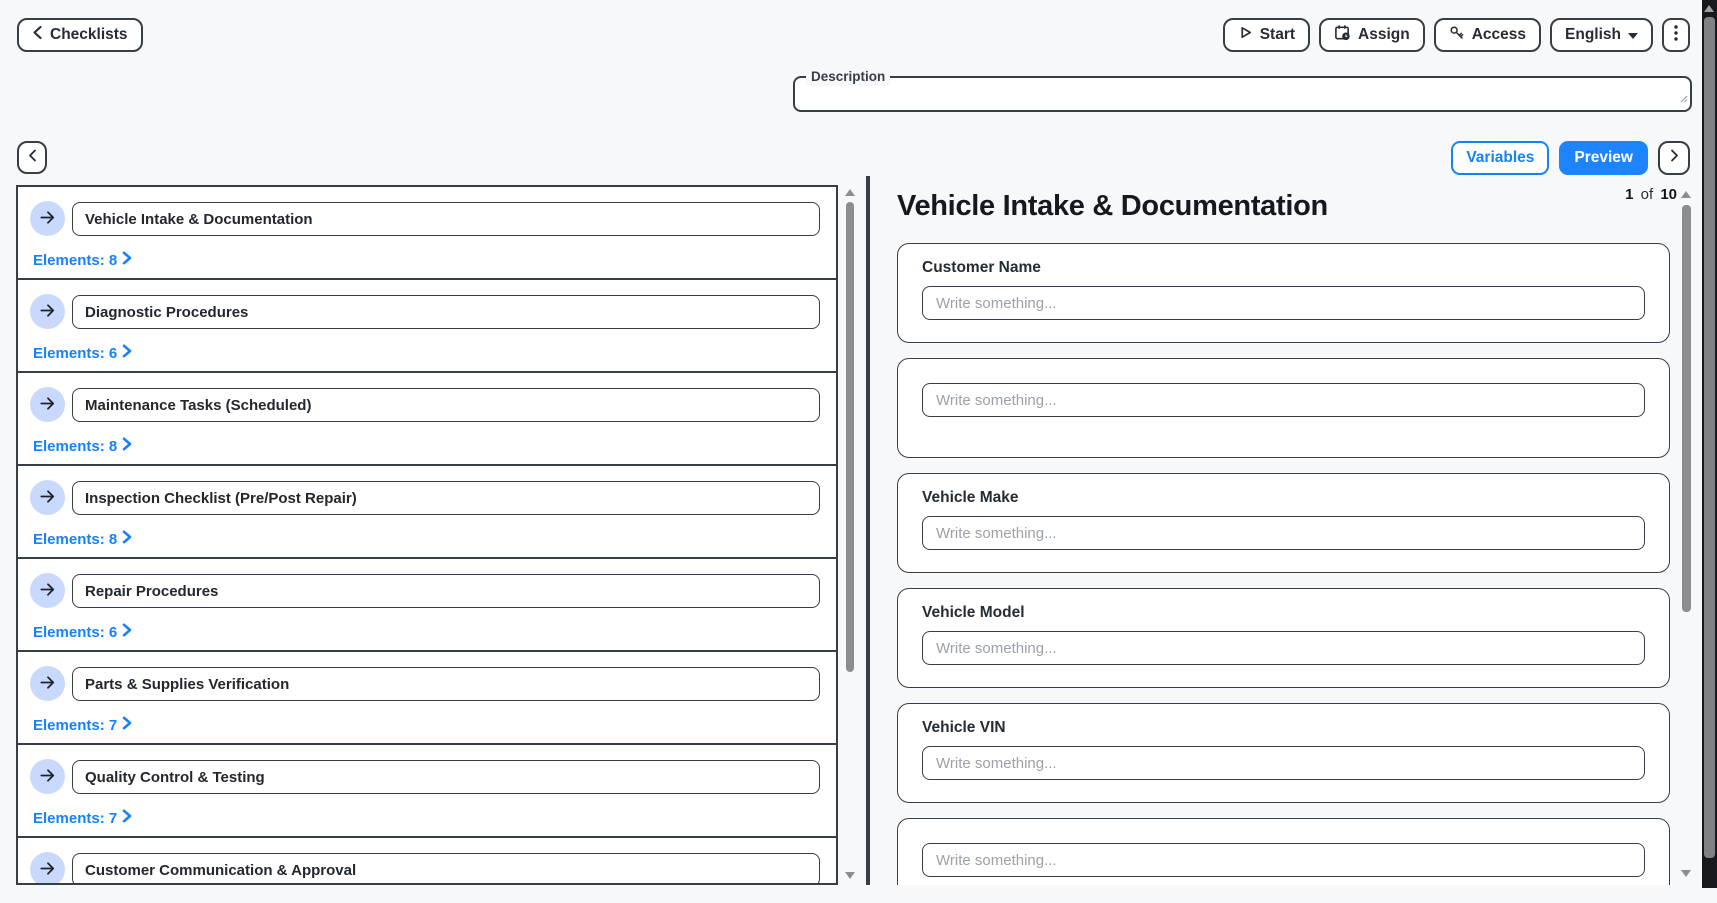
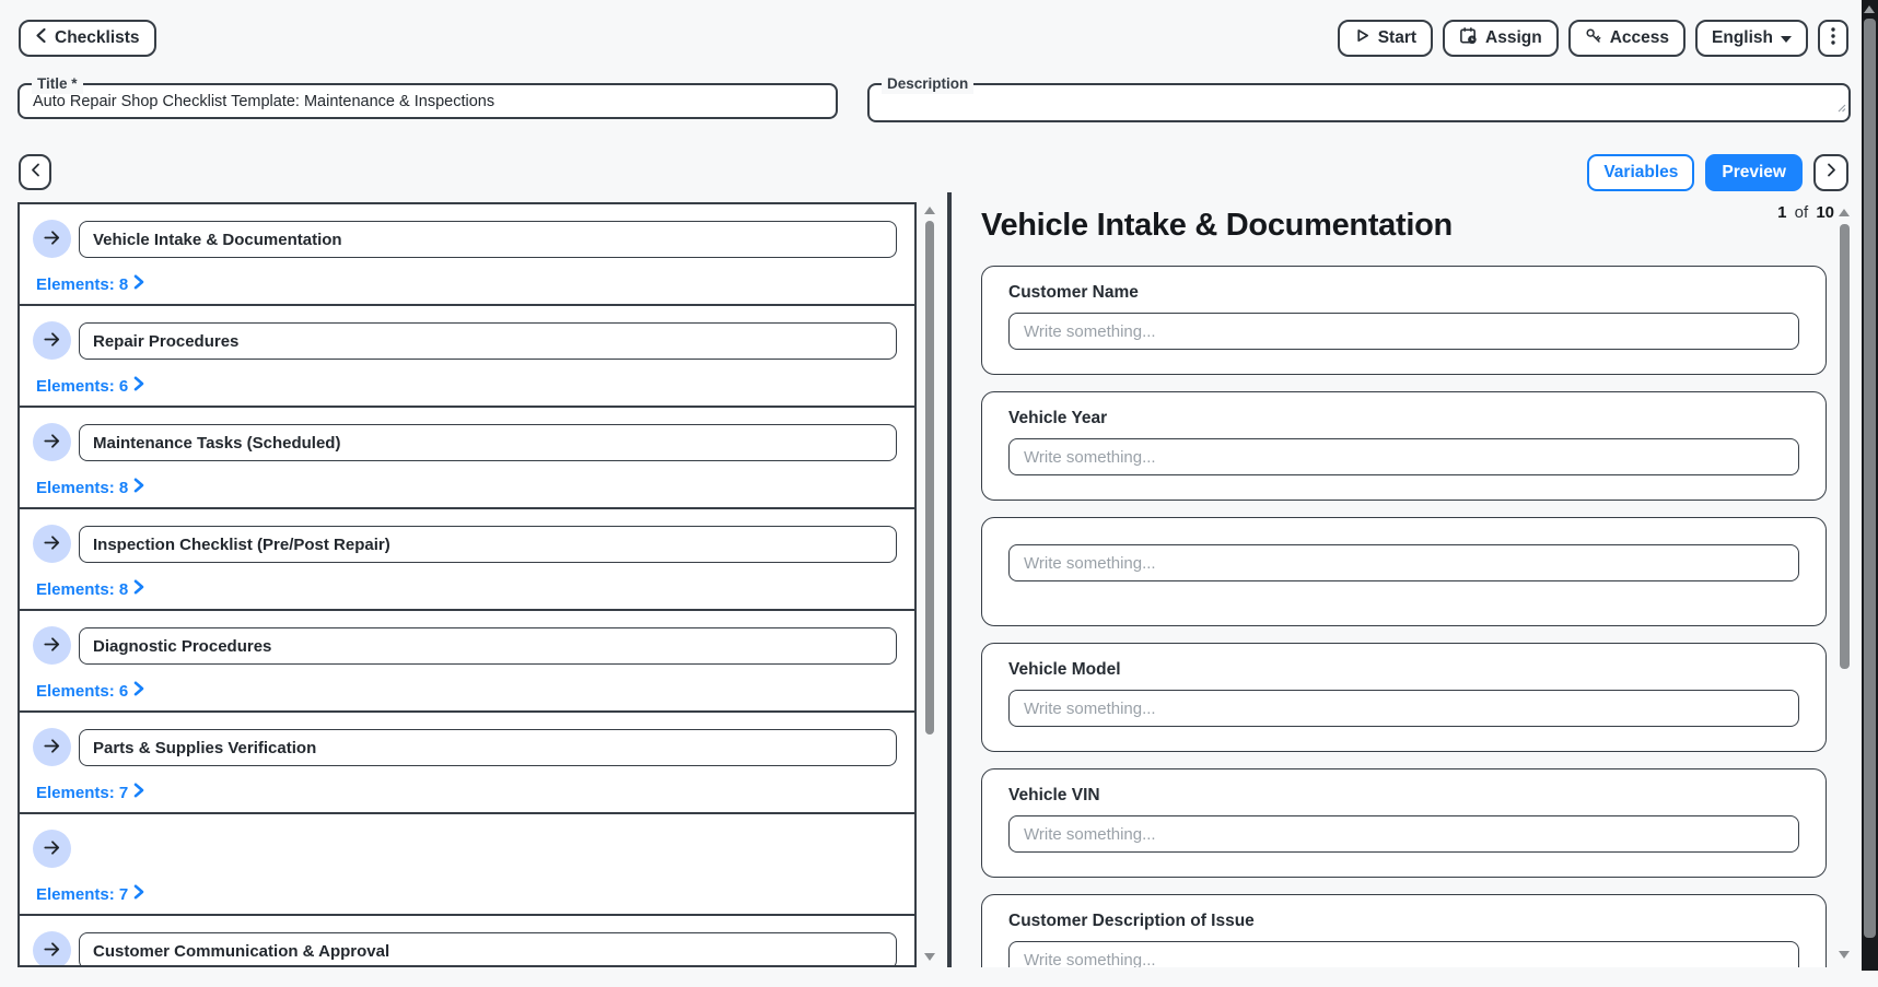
  Checklists
  Start
  Assign
  Access
  English
+ Title *
+ Auto Repair Shop Checklist Template: Maintenance & Inspections
  Description
  Variables
  Preview
  Vehicle Intake & Documentation
  Elements: 8
- Diagnostic Procedures
+ Repair Procedures
  Elements: 6
  Maintenance Tasks (Scheduled)
  Elements: 8
  Inspection Checklist (Pre/Post Repair)
  Elements: 8
- Repair Procedures
+ Diagnostic Procedures
  Elements: 6
  Parts & Supplies Verification
  Elements: 7
- Quality Control & Testing
  Elements: 7
  Customer Communication & Approval
  Vehicle Intake & Documentation
  1 of 10
  Customer Name
  Write something...
+ Vehicle Year
  Write something...
- Vehicle Make
  Write something...
  Vehicle Model
  Write something...
  Vehicle VIN
  Write something...
+ Customer Description of Issue
  Write something...
